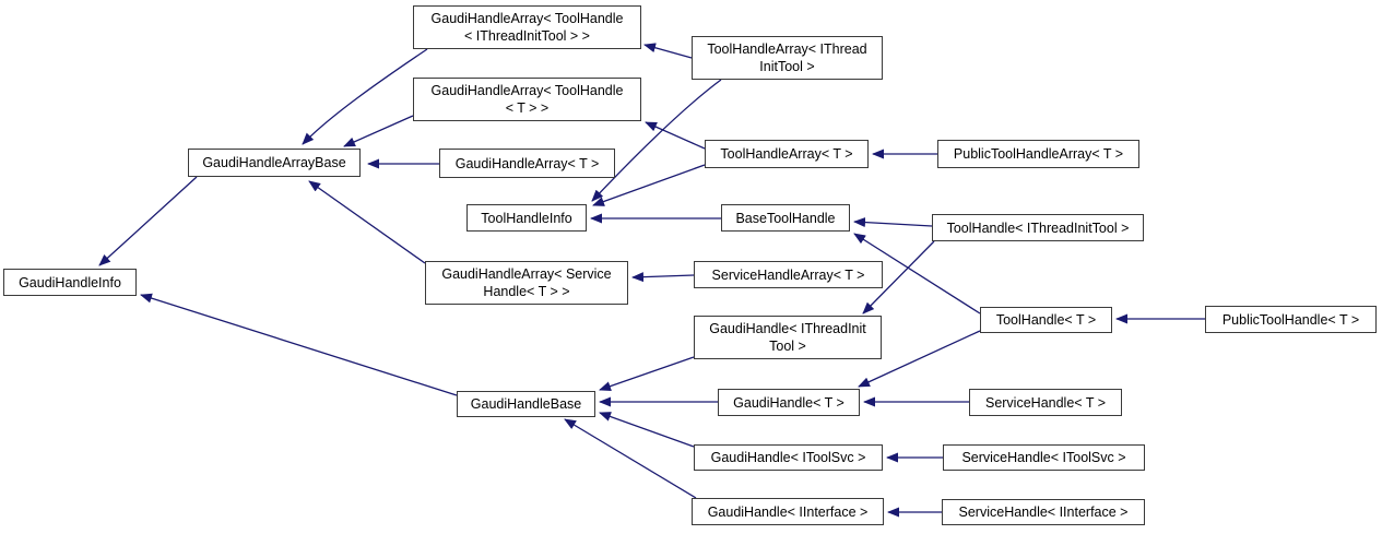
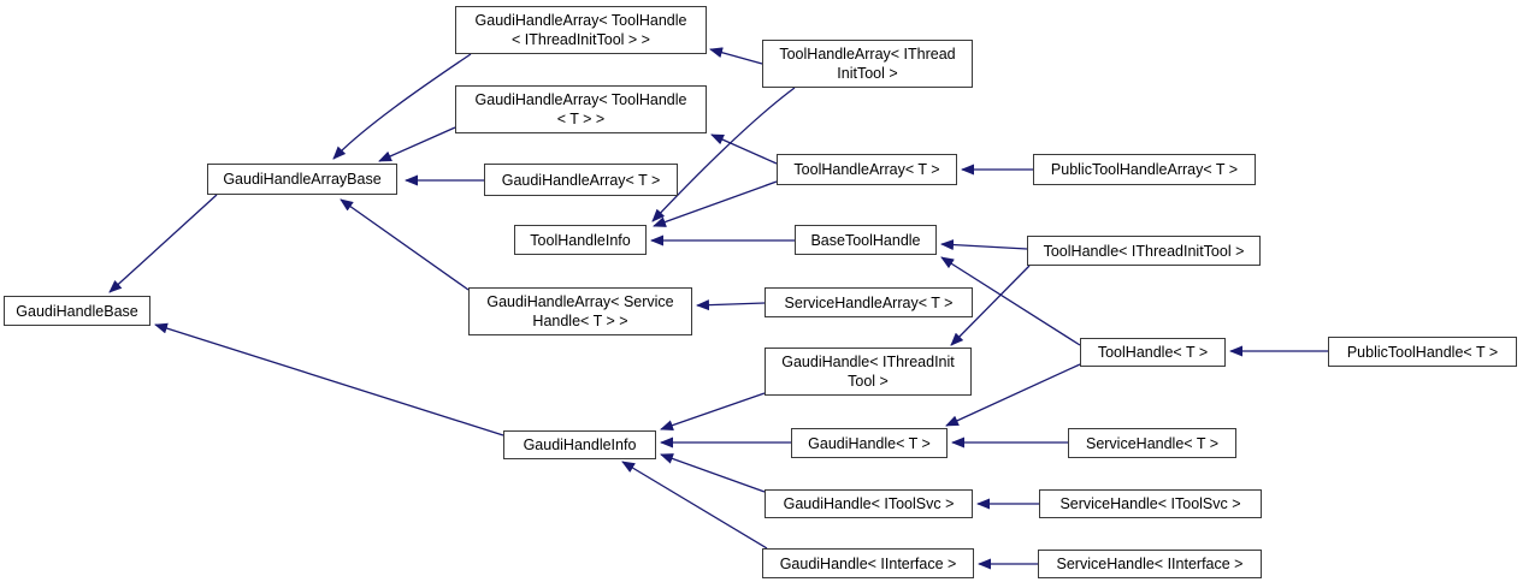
  GaudiHandleArray< ToolHandle
  < IThreadInitTool > >
  ToolHandleArray< IThread
  InitTool >
  GaudiHandleArray< ToolHandle
  < T > >
  GaudiHandleArrayBase
  GaudiHandleArray< T >
  ToolHandleArray< T >
  PublicToolHandleArray< T >
  ToolHandleInfo
  BaseToolHandle
  ToolHandle< IThreadInitTool >
- GaudiHandleInfo
+ GaudiHandleBase
  GaudiHandleArray< Service
  Handle< T > >
  ServiceHandleArray< T >
  GaudiHandle< IThreadInit
  Tool >
  ToolHandle< T >
  PublicToolHandle< T >
- GaudiHandleBase
+ GaudiHandleInfo
  GaudiHandle< T >
  ServiceHandle< T >
  GaudiHandle< IToolSvc >
  ServiceHandle< IToolSvc >
  GaudiHandle< IInterface >
  ServiceHandle< IInterface >
